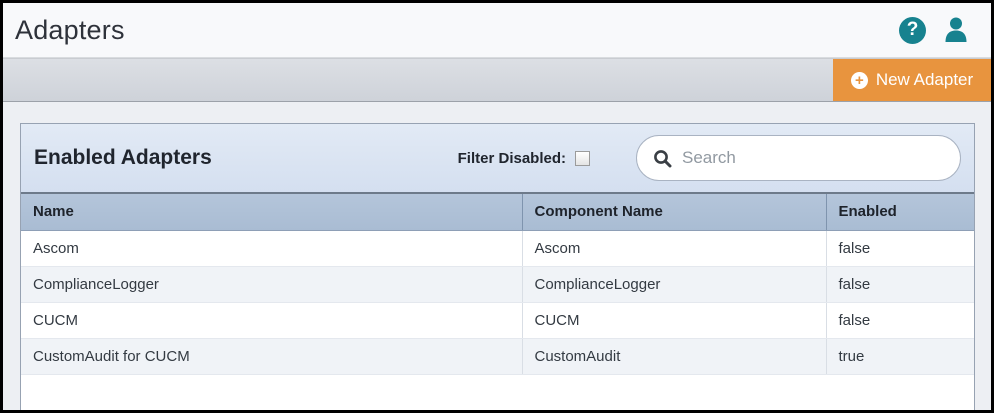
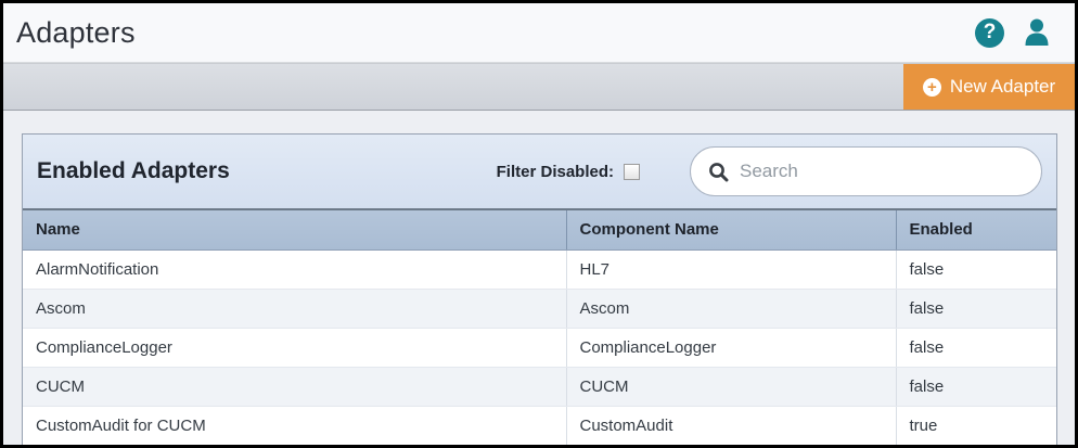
  Adapters
  ?
  +
  New Adapter
  Enabled Adapters
  Filter Disabled:
  Search
  Name	Component Name	Enabled
+ AlarmNotification	HL7	false
  Ascom	Ascom	false
  ComplianceLogger	ComplianceLogger	false
  CUCM	CUCM	false
  CustomAudit for CUCM	CustomAudit	true
